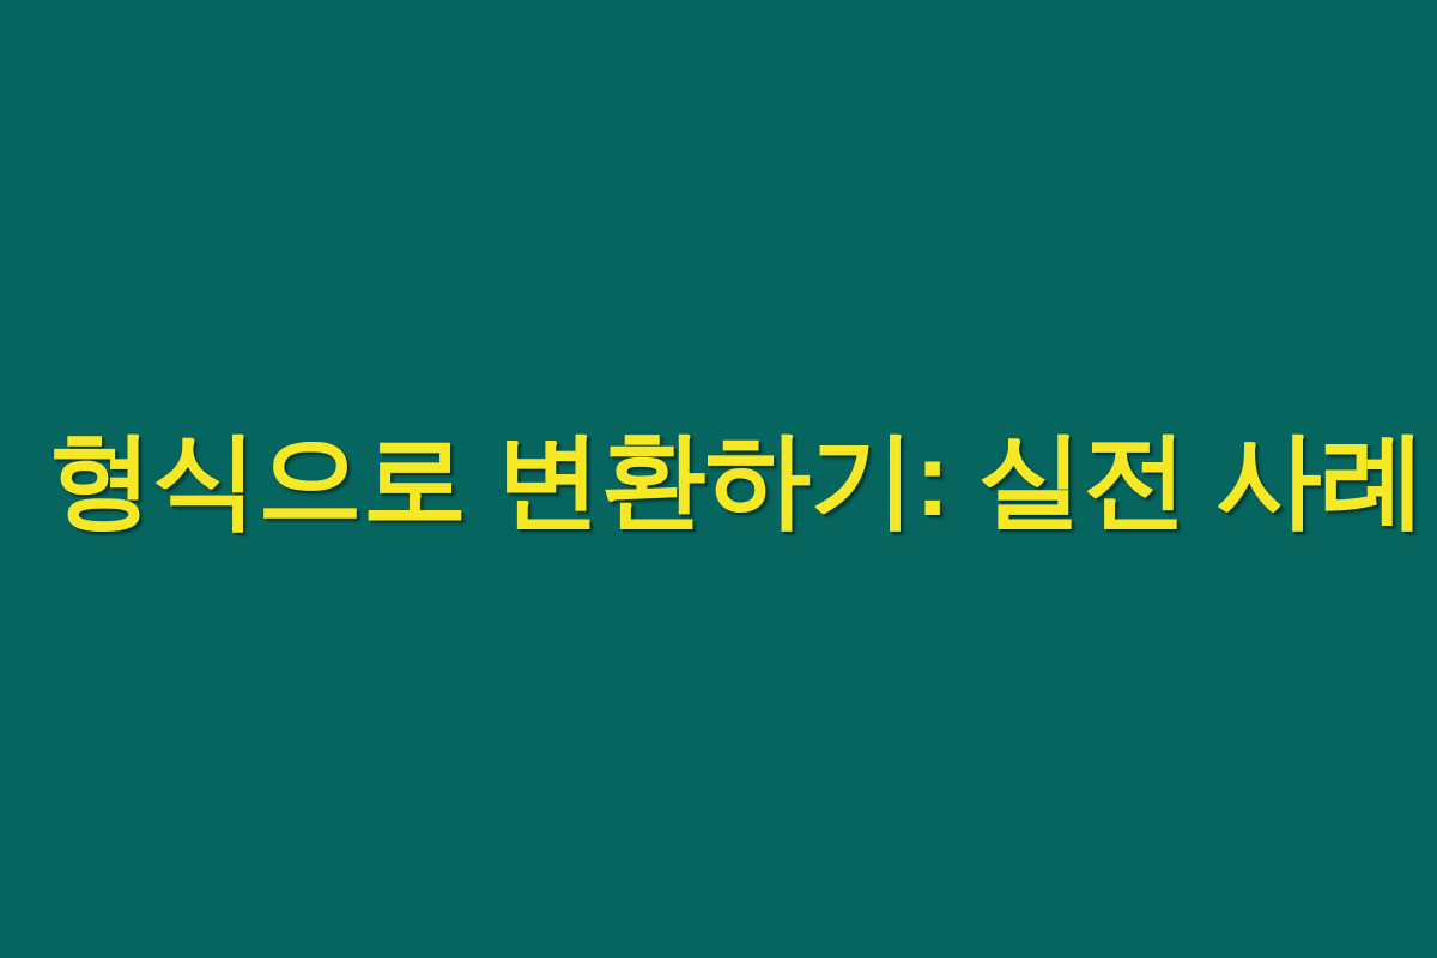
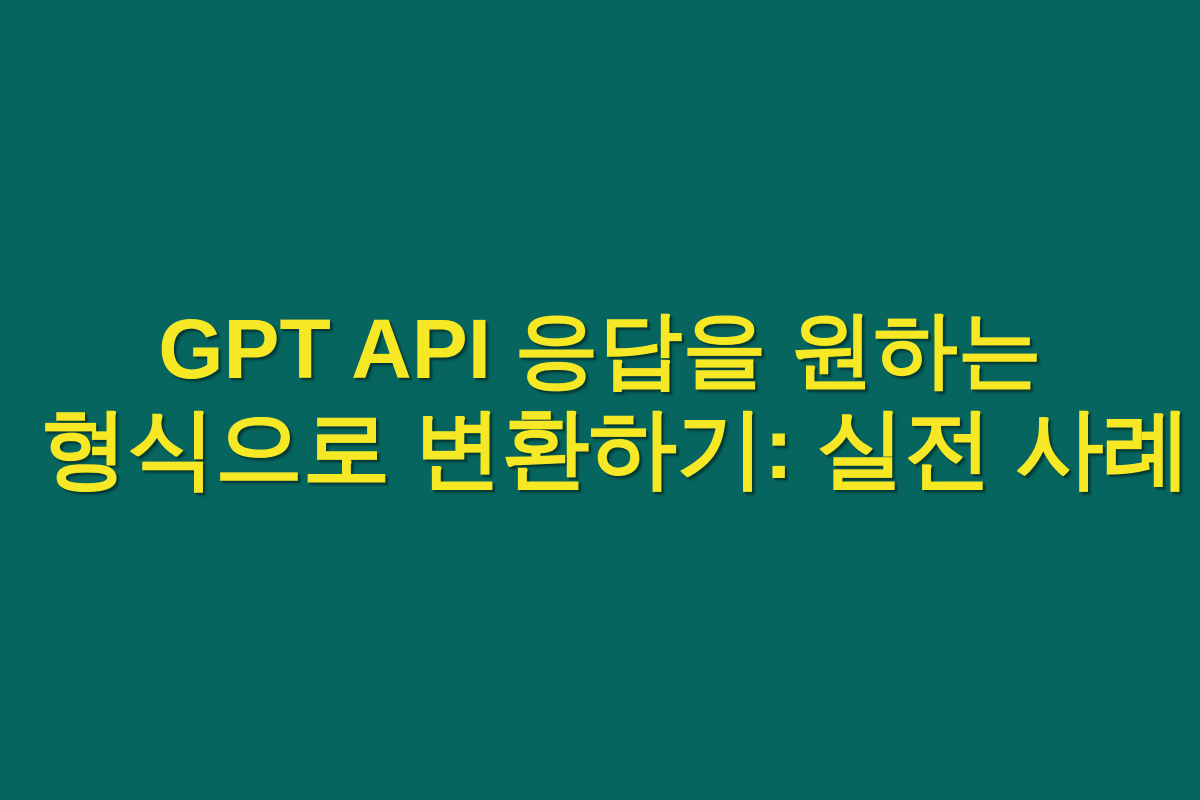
+ GPT API 응답을 원하는
  형식으로 변환하기: 실전 사례
